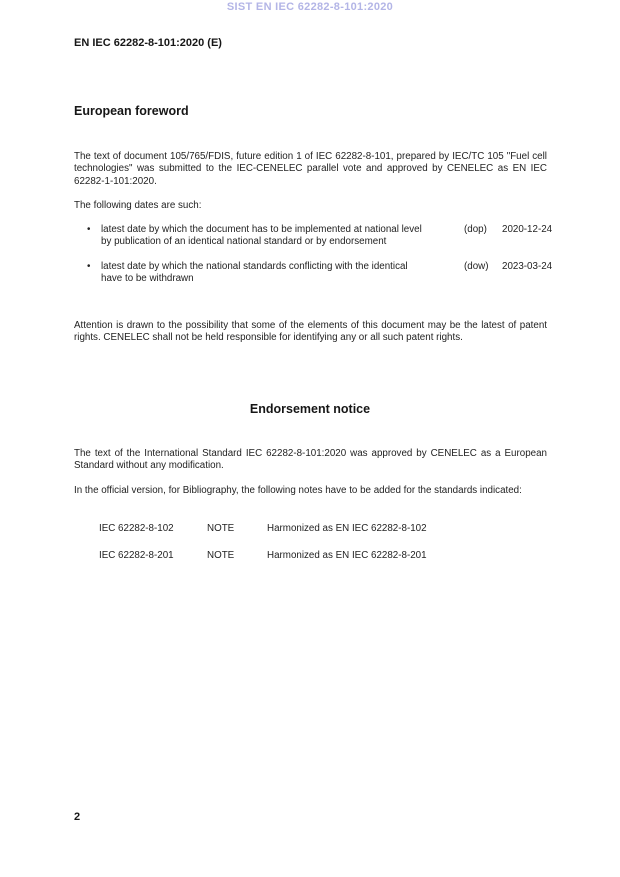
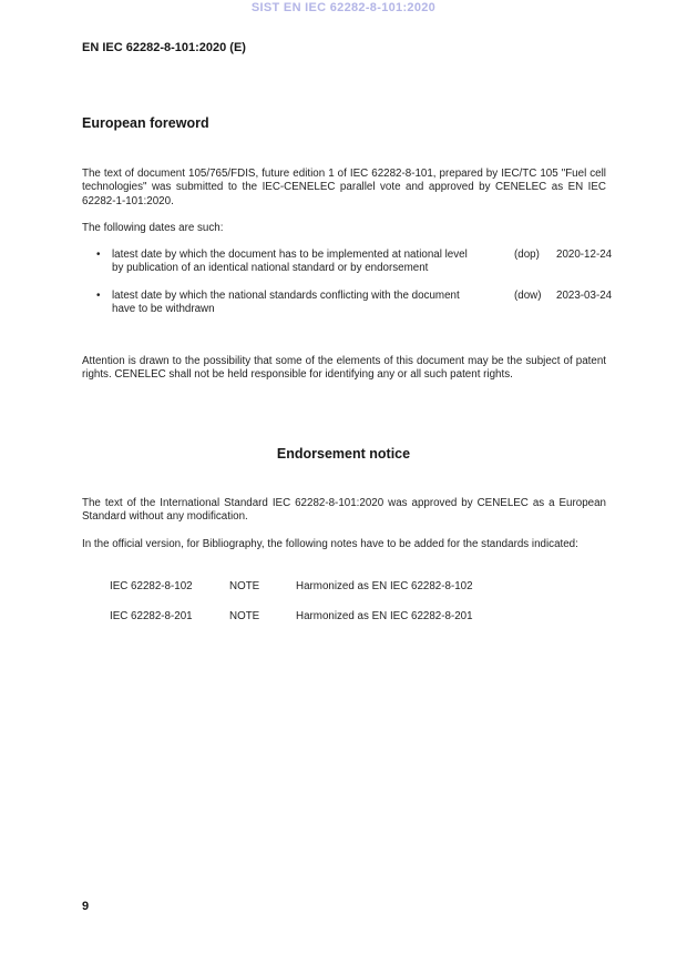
  SIST EN IEC 62282-8-101:2020
  EN IEC 62282-8-101:2020 (E)
  European foreword
  The text of document 105/765/FDIS, future edition 1 of IEC 62282-8-101, prepared by IEC/TC 105 "Fuel cell technologies" was submitted to the IEC-CENELEC parallel vote and approved by CENELEC as EN IEC 62282-1-101:2020.
  The following dates are such:
  •
  latest date by which the document has to be implemented at national level by publication of an identical national standard or by endorsement
  (dop)
  2020-12-24
  •
- latest date by which the national standards conflicting with the identical have to be withdrawn
+ latest date by which the national standards conflicting with the document have to be withdrawn
  (dow)
  2023-03-24
- Attention is drawn to the possibility that some of the elements of this document may be the latest of patent rights. CENELEC shall not be held responsible for identifying any or all such patent rights.
+ Attention is drawn to the possibility that some of the elements of this document may be the subject of patent rights. CENELEC shall not be held responsible for identifying any or all such patent rights.
  Endorsement notice
  The text of the International Standard IEC 62282-8-101:2020 was approved by CENELEC as a European Standard without any modification.
  In the official version, for Bibliography, the following notes have to be added for the standards indicated:
  IEC 62282-8-102
  NOTE
  Harmonized as EN IEC 62282-8-102
  IEC 62282-8-201
  NOTE
  Harmonized as EN IEC 62282-8-201
- 2
+ 9
